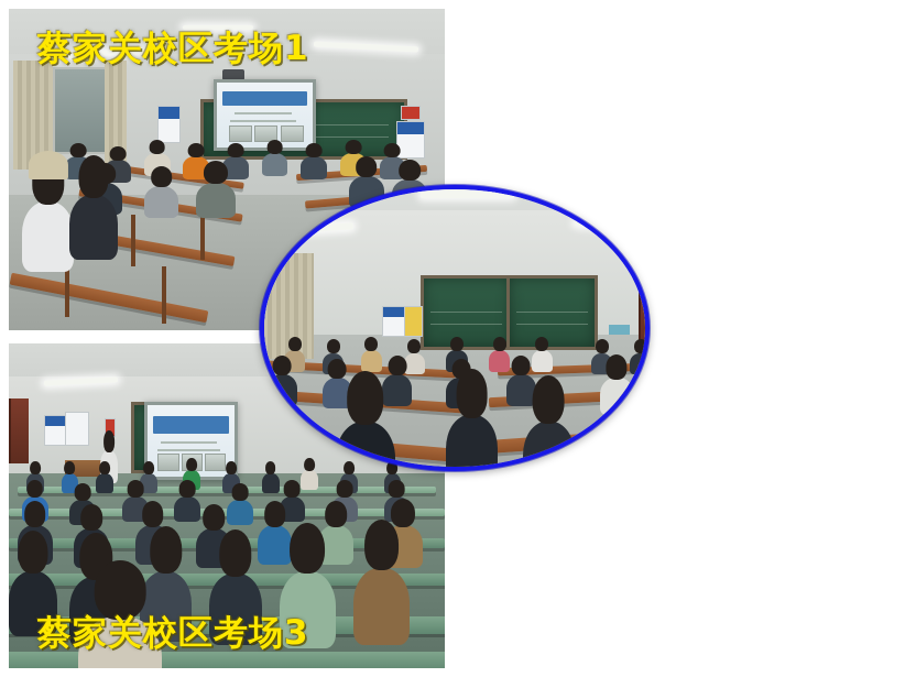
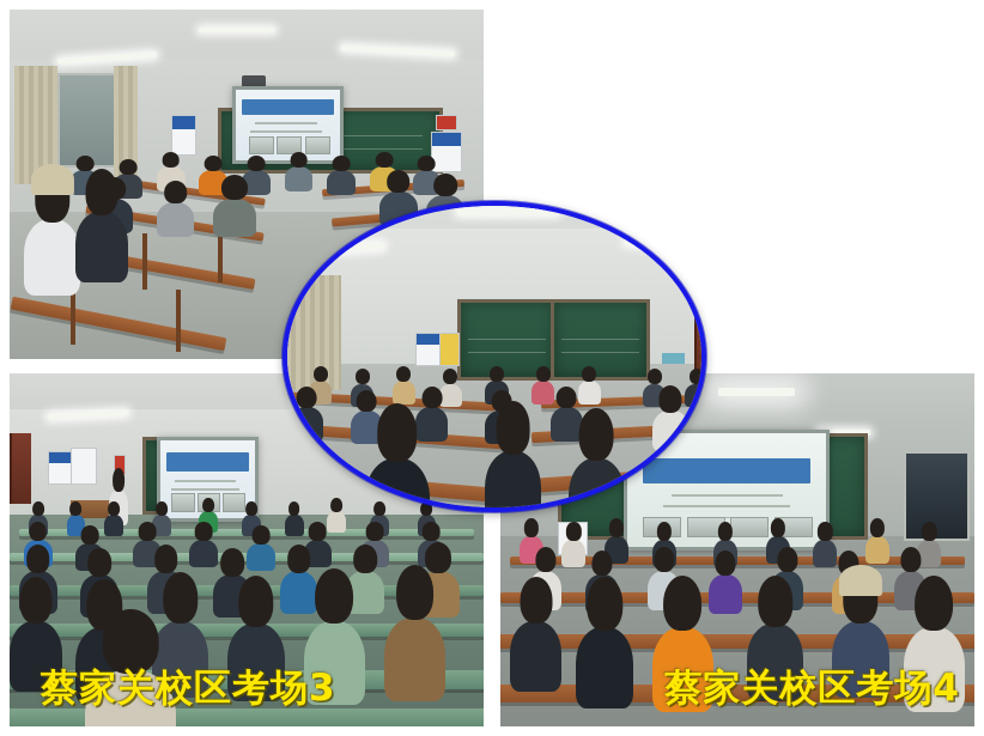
- 蔡家关校区考场1
  蔡家关校区考场3
+ 蔡家关校区考场4
